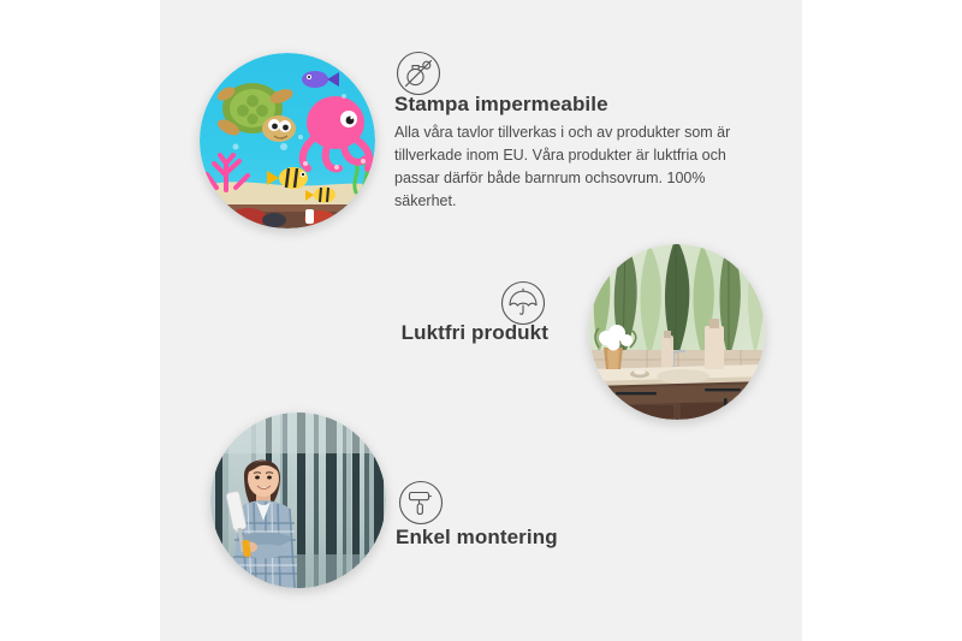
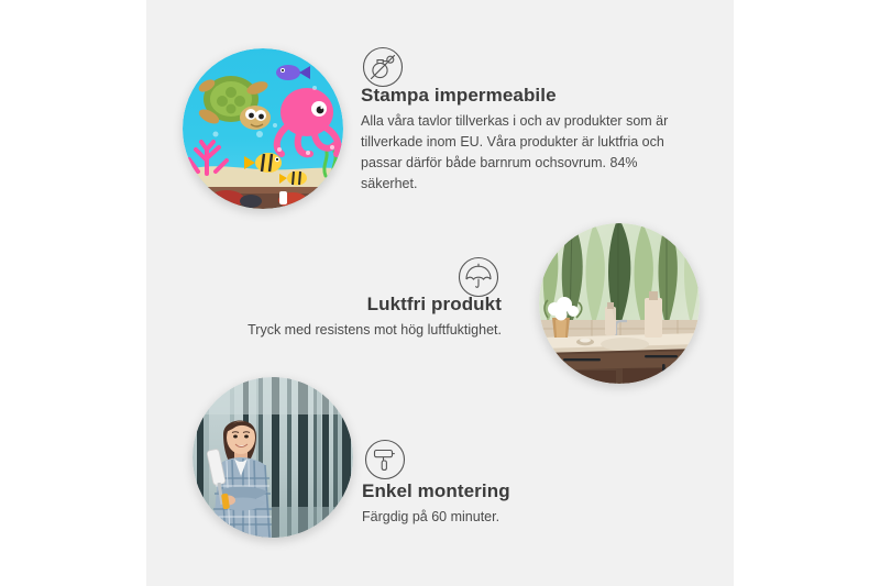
  Stampa impermeabile
- Alla våra tavlor tillverkas i och av produkter som är tillverkade inom EU. Våra produkter är luktfria och passar därför både barnrum ochsovrum. 100% säkerhet.
+ Alla våra tavlor tillverkas i och av produkter som är tillverkade inom EU. Våra produkter är luktfria och passar därför både barnrum ochsovrum. 84% säkerhet.
  Luktfri produkt
+ Tryck med resistens mot hög luftfuktighet.
  Enkel montering
+ Färgdig på 60 minuter.
